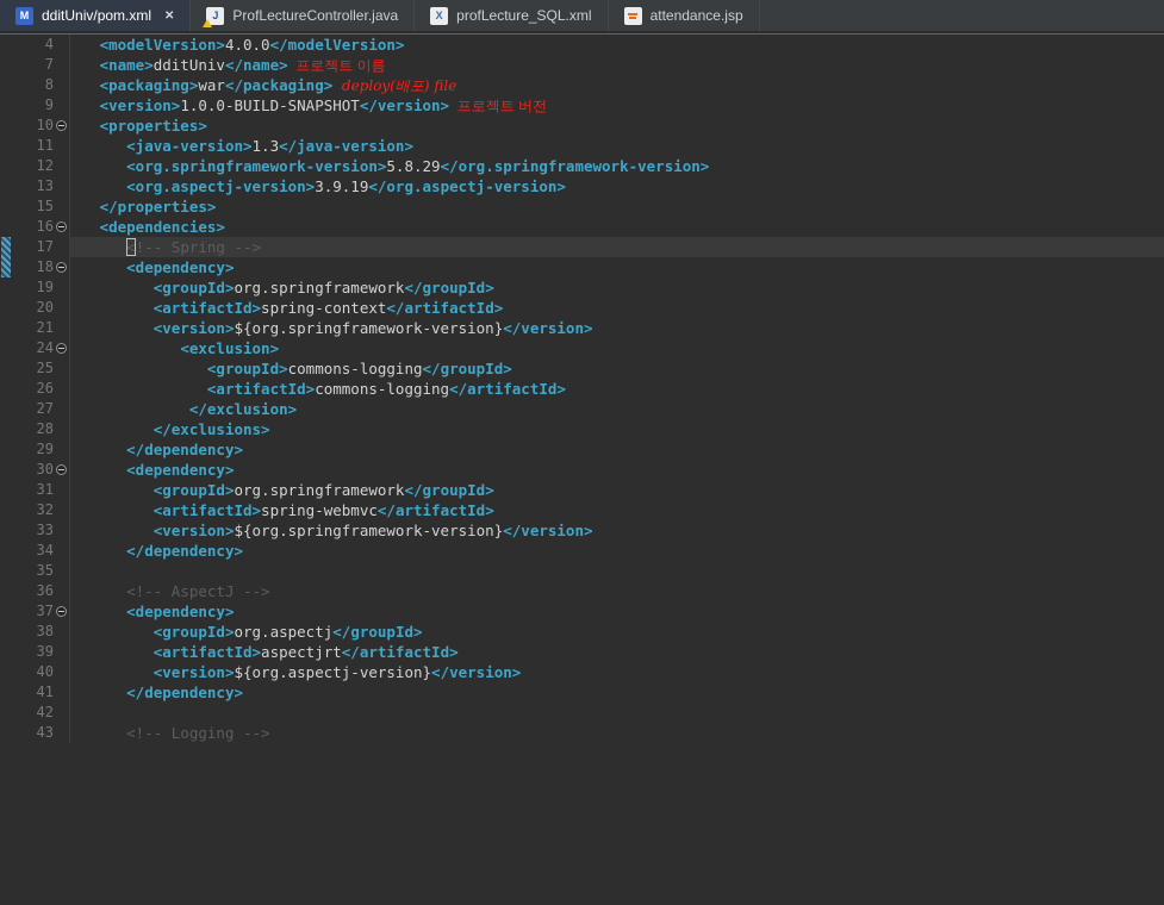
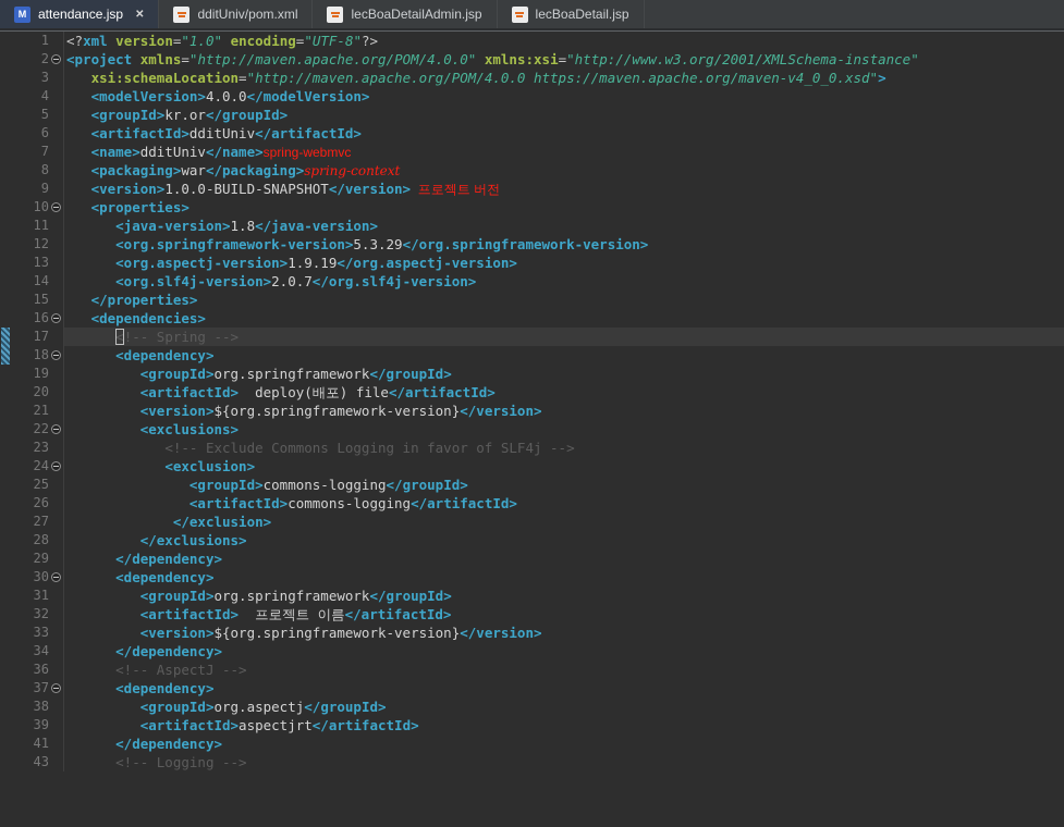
  M
- dditUniv/pom.xml
+ attendance.jsp
  ✕
- J
- ProfLectureController.java
- X
- profLecture_SQL.xml
- attendance.jsp
+ dditUniv/pom.xml
+ lecBoaDetailAdmin.jsp
+ lecBoaDetail.jsp
+ 1
+ <?xml version="1.0" encoding="UTF-8"?>
+ 2
+ <project xmlns="http://maven.apache.org/POM/4.0.0" xmlns:xsi="http://www.w3.org/2001/XMLSchema-instance"
+ 3
+ xsi:schemaLocation="http://maven.apache.org/POM/4.0.0 https://maven.apache.org/maven-v4_0_0.xsd">
  4
  <modelVersion>4.0.0</modelVersion>
+ 5
+ <groupId>kr.or</groupId>
+ 6
+ <artifactId>dditUniv</artifactId>
  7
- <name>dditUniv</name> 프로젝트 이름
+ <name>dditUniv</name>spring-webmvc
  8
- <packaging>war</packaging> deploy(배포) file
+ <packaging>war</packaging>spring-context
  9
  <version>1.0.0-BUILD-SNAPSHOT</version> 프로젝트 버전
  10
  <properties>
  11
- <java-version>1.3</java-version>
+ <java-version>1.8</java-version>
  12
- <org.springframework-version>5.8.29</org.springframework-version>
+ <org.springframework-version>5.3.29</org.springframework-version>
  13
- <org.aspectj-version>3.9.19</org.aspectj-version>
+ <org.aspectj-version>1.9.19</org.aspectj-version>
+ 14
+ <org.slf4j-version>2.0.7</org.slf4j-version>
  15
  </properties>
  16
  <dependencies>
  17
  <!-- Spring -->
  18
  <dependency>
  19
  <groupId>org.springframework</groupId>
  20
- <artifactId>spring-context</artifactId>
+ <artifactId> deploy(배포) file</artifactId>
  21
  <version>${org.springframework-version}</version>
+ 22
+ <exclusions>
+ 23
+ <!-- Exclude Commons Logging in favor of SLF4j -->
  24
  <exclusion>
  25
  <groupId>commons-logging</groupId>
  26
  <artifactId>commons-logging</artifactId>
  27
  </exclusion>
  28
  </exclusions>
  29
  </dependency>
  30
  <dependency>
  31
  <groupId>org.springframework</groupId>
  32
- <artifactId>spring-webmvc</artifactId>
+ <artifactId> 프로젝트 이름</artifactId>
  33
  <version>${org.springframework-version}</version>
  34
  </dependency>
- 35
  36
  <!-- AspectJ -->
  37
  <dependency>
  38
  <groupId>org.aspectj</groupId>
  39
  <artifactId>aspectjrt</artifactId>
- 40
- <version>${org.aspectj-version}</version>
  41
  </dependency>
- 42
  43
  <!-- Logging -->
